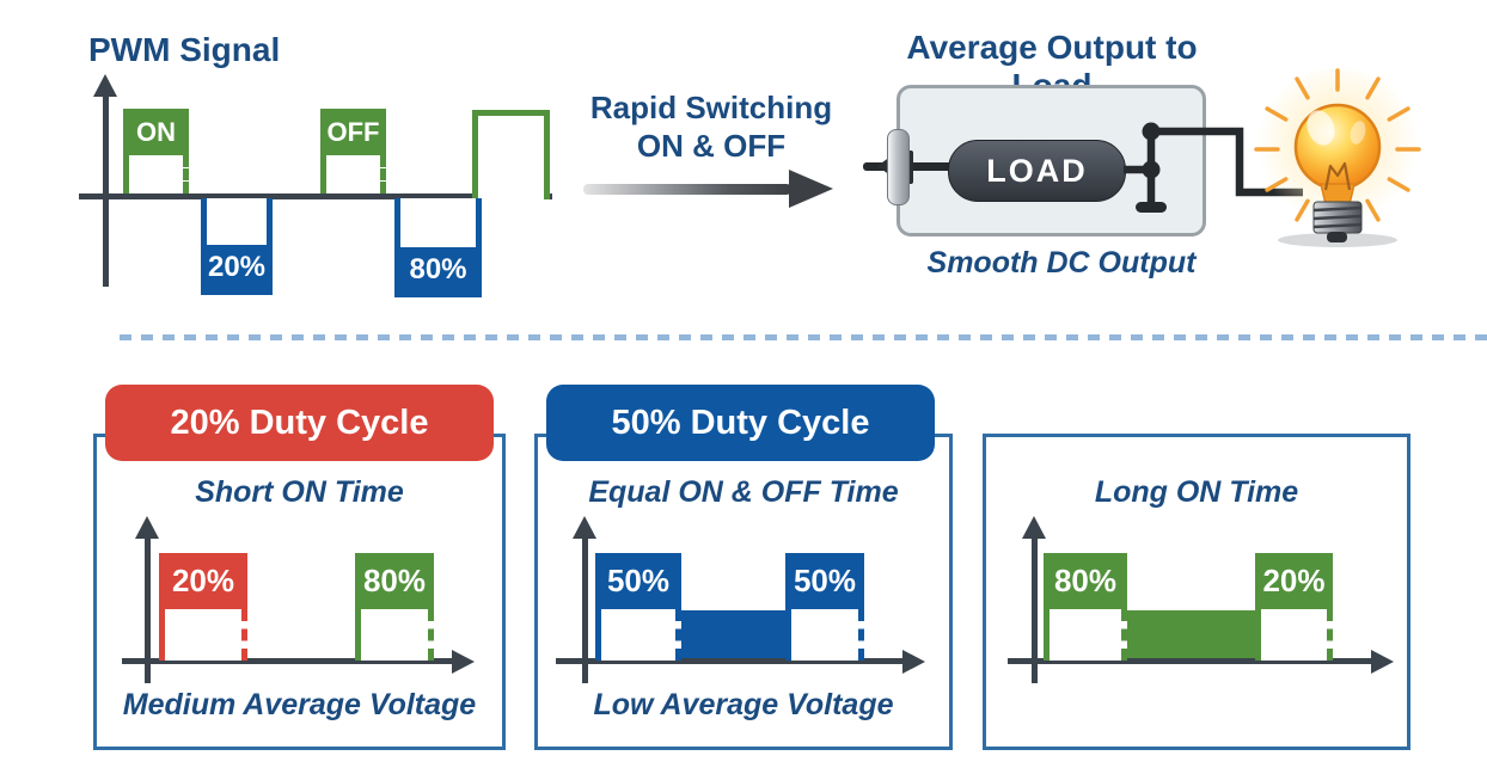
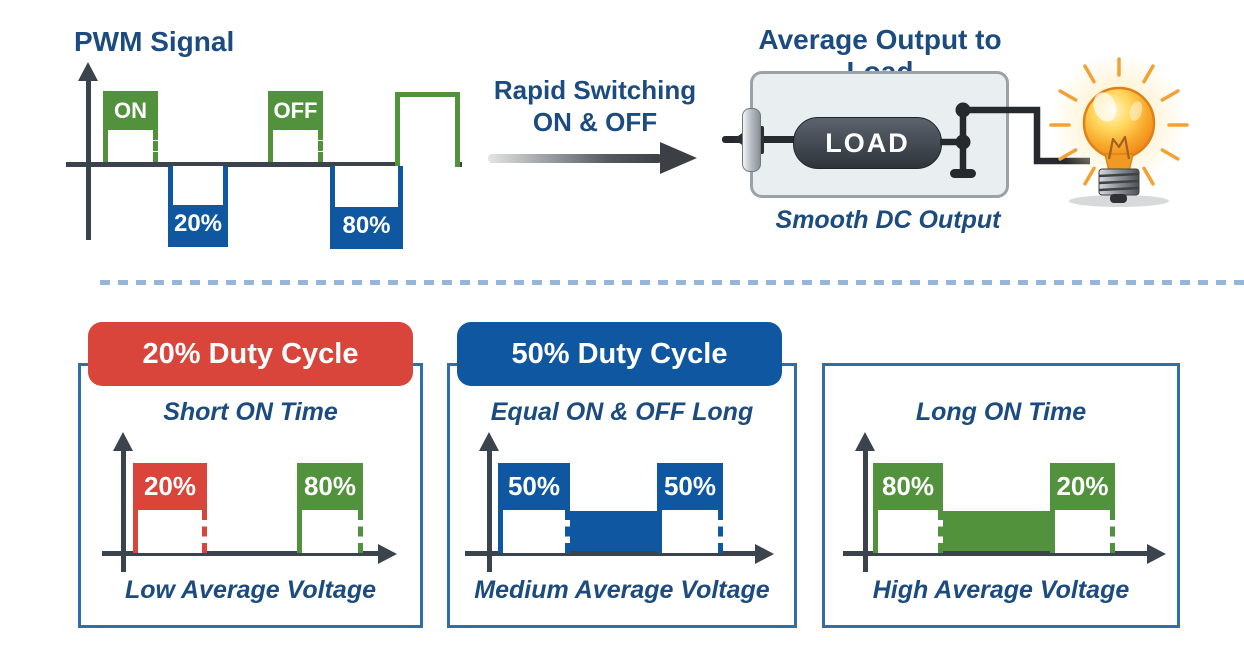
  PWM Signal
  ON
  OFF
  20%
  80%
  Rapid Switching
  ON & OFF
  Average Output to
  LOAD
  Smooth DC Output
  20% Duty Cycle
  Short ON Time
  20%
  80%
- Medium Average Voltage
+ Low Average Voltage
  50% Duty Cycle
- Equal ON & OFF Time
+ Equal ON & OFF Long
  50%
  50%
- Low Average Voltage
+ Medium Average Voltage
  Long ON Time
  80%
  20%
+ High Average Voltage
